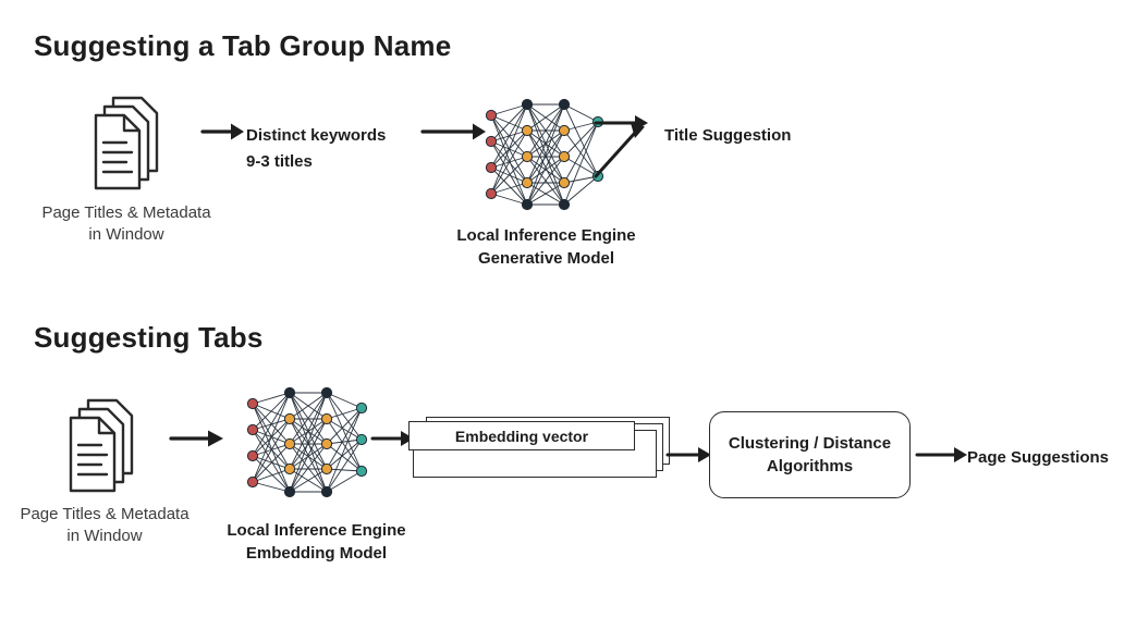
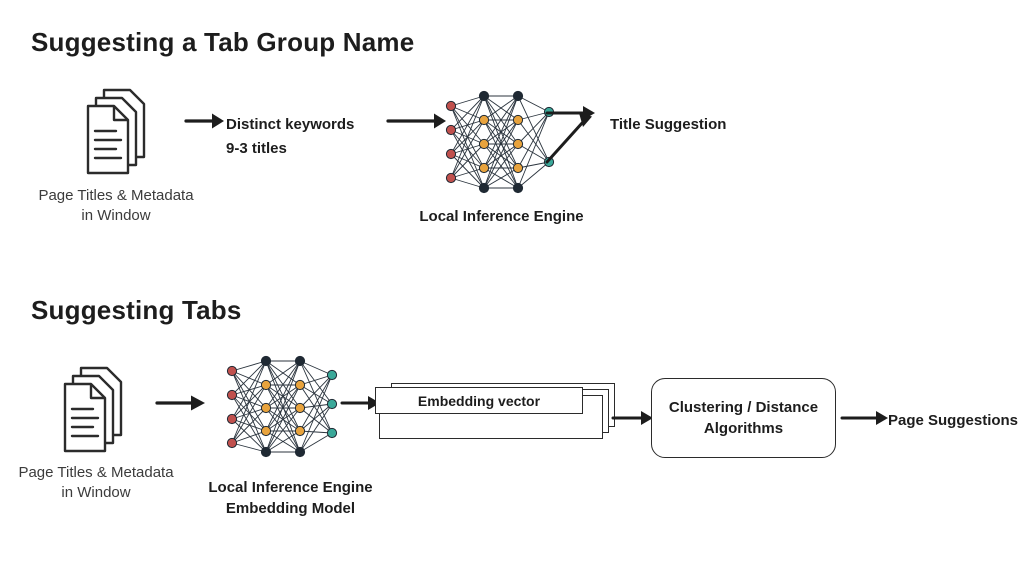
  Suggesting a Tab Group Name
  Page Titles & Metadata
  in Window
  Distinct keywords
  9-3 titles
  Title Suggestion
  Local Inference Engine
- Generative Model
  Suggesting Tabs
  Page Titles & Metadata
  in Window
  Local Inference Engine
  Embedding Model
  Embedding vector
  Clustering / Distance
  Algorithms
  Page Suggestions
